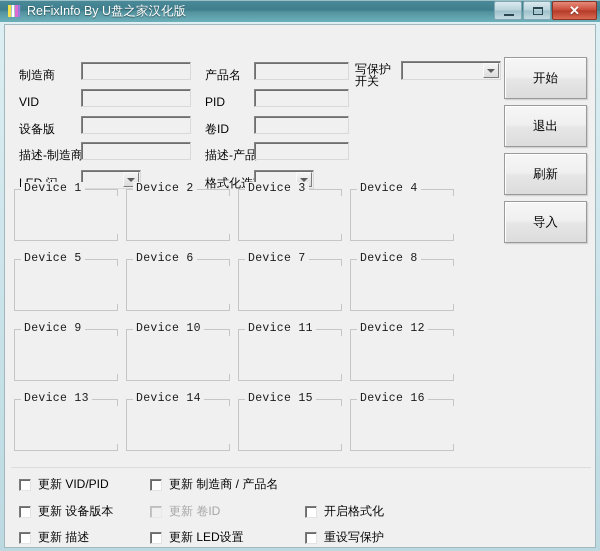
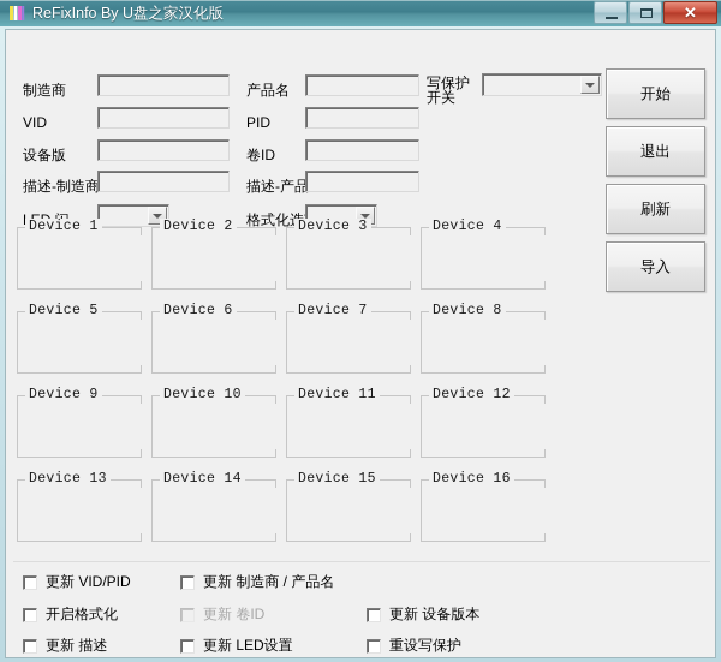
  ReFixInfo By U盘之家汉化版
  ✕
  制造商
  产品名
  写保护
  开关
  VID
  PID
  设备版
  卷ID
  描述-制造商
  描述-产品
  开始
  退出
  刷新
  导入
  Device 1
  Device 2
  Device 3
  Device 4
  Device 5
  Device 6
  Device 7
  Device 8
  Device 9
  Device 10
  Device 11
  Device 12
  Device 13
  Device 14
  Device 15
  Device 16
  更新 VID/PID
  更新 制造商 / 产品名
- 更新 设备版本
+ 开启格式化
  更新 卷ID
- 开启格式化
+ 更新 设备版本
  更新 描述
  更新 LED设置
  重设写保护
